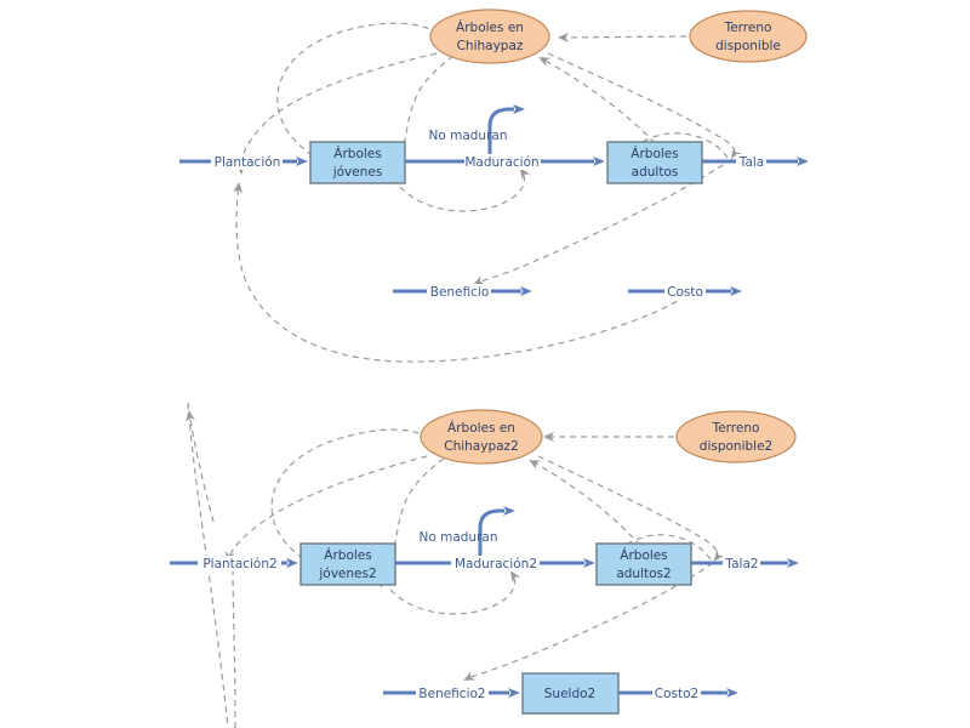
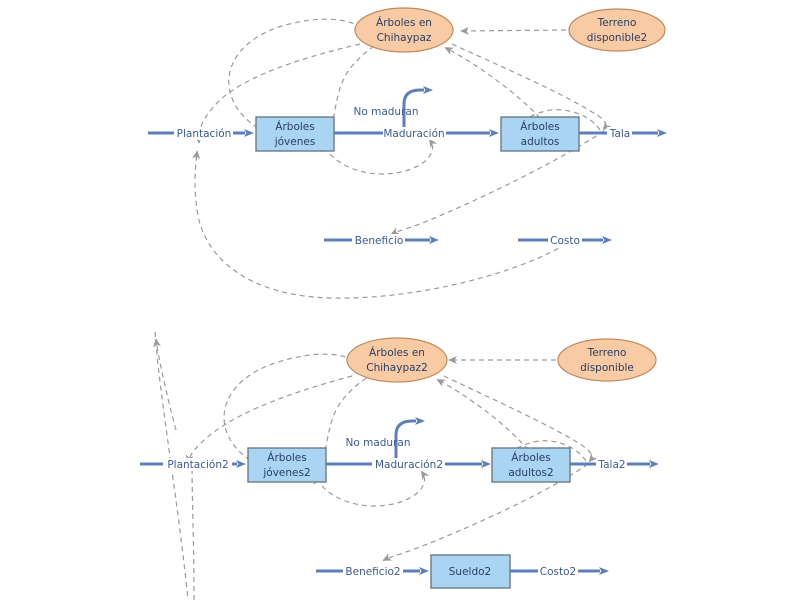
  Plantación
  Maduración
  Tala
  Beneficio
  Costo
  No maduran
  Árboles
  jóvenes
  Árboles
  adultos
  Árboles en
  Chihaypaz
  Terreno
- disponible
+ disponible2
  Plantación2
  Maduración2
  Tala2
  Beneficio2
  Costo2
  No maduran
  Árboles
  jóvenes2
  Árboles
  adultos2
  Sueldo2
  Árboles en
  Chihaypaz2
  Terreno
- disponible2
+ disponible
